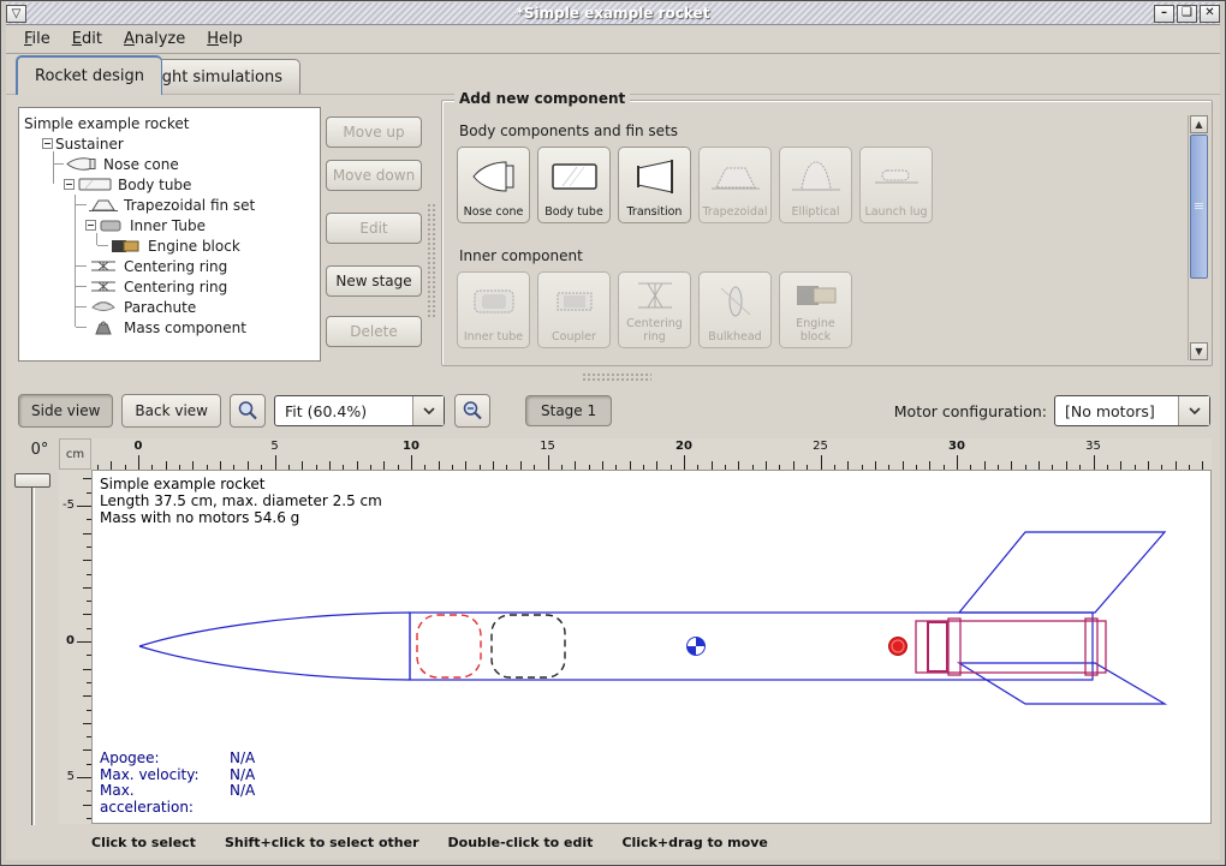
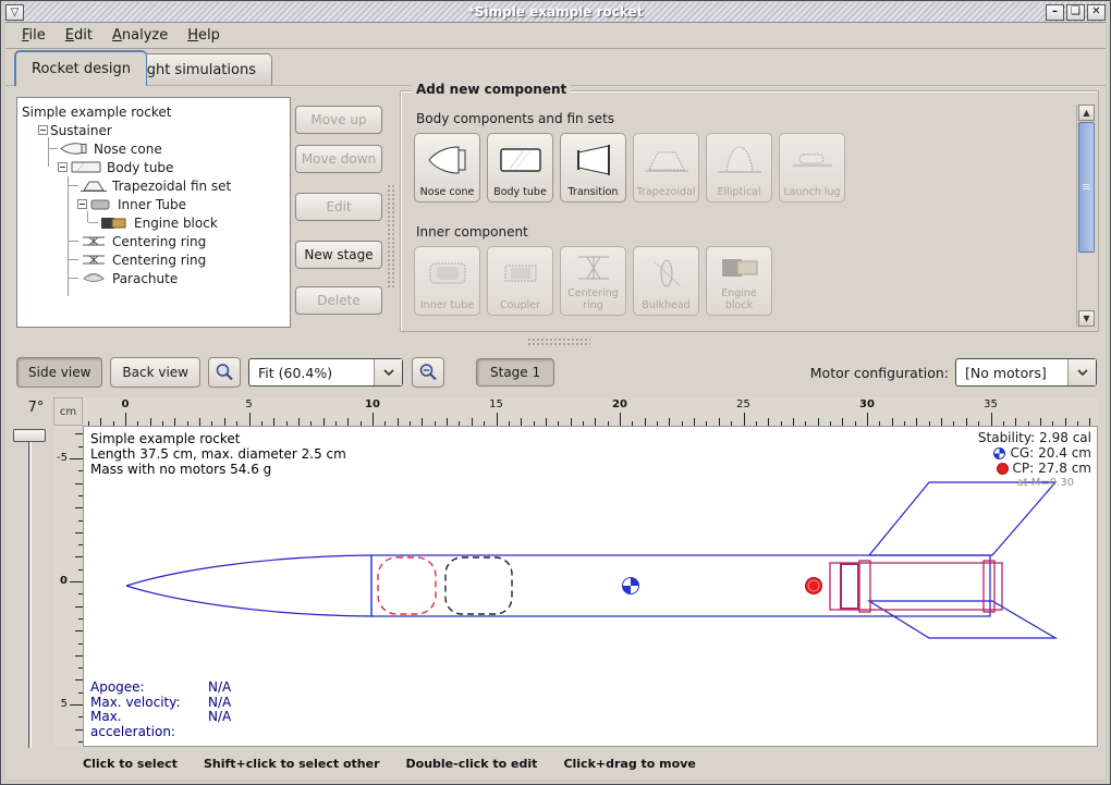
  ▽
  *Simple example rocket
  –
  ❑
  ✕
  File
  Edit
  Analyze
  Help
  Rocket design
  ght simulations
  Simple example rocket
  Sustainer
  Nose cone
  Body tube
  Trapezoidal fin set
  Inner Tube
  Engine block
  Centering ring
  Centering ring
  Parachute
- Mass component
  Move up
  Move down
  Edit
  New stage
  Delete
  Add new component
  Body components and fin sets
  Nose cone
  Body tube
  Transition
  Trapezoidal
  Elliptical
  Launch lug
  Inner component
  Inner tube
  Coupler
  Centering ring
  Bulkhead
  Engine block
  ▲
  ▼
  Side view
  Back view
  Fit (60.4%)
  Stage 1
  Motor configuration:
  [No motors]
- 0°
+ 7°
  cm
  0
  5
  10
  15
  20
  25
  30
  35
  -5
  0
  5
  Simple example rocket
  Length 37.5 cm, max. diameter 2.5 cm
  Mass with no motors 54.6 g
+ Stability:
+ 2.98 cal
+ CG:
+ 20.4 cm
+ CP:
+ 27.8 cm
+ at M=0.30
  Apogee:
  N/A
  Max. velocity:
  N/A
  Max. acceleration:
  N/A
  Click to select Shift+click to select other Double-click to edit Click+drag to move
